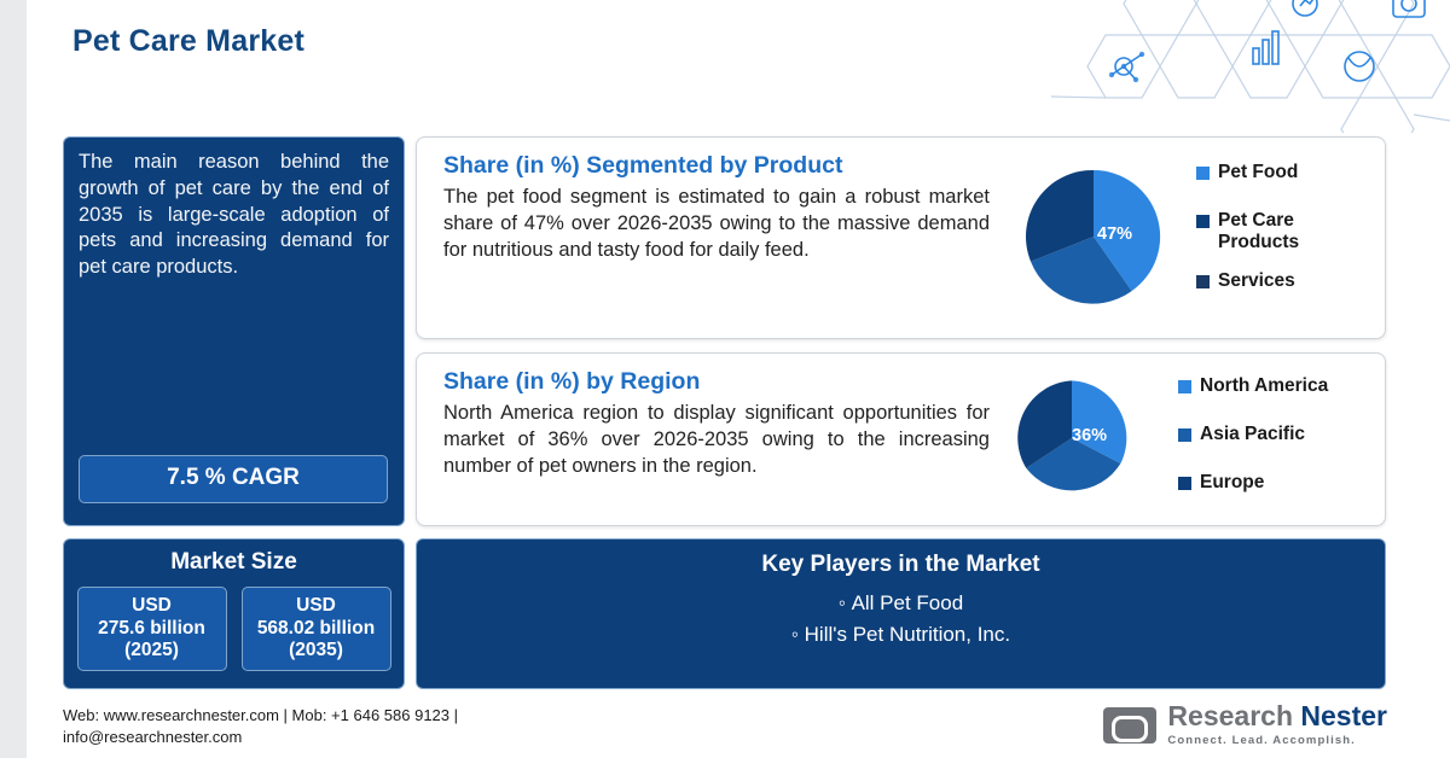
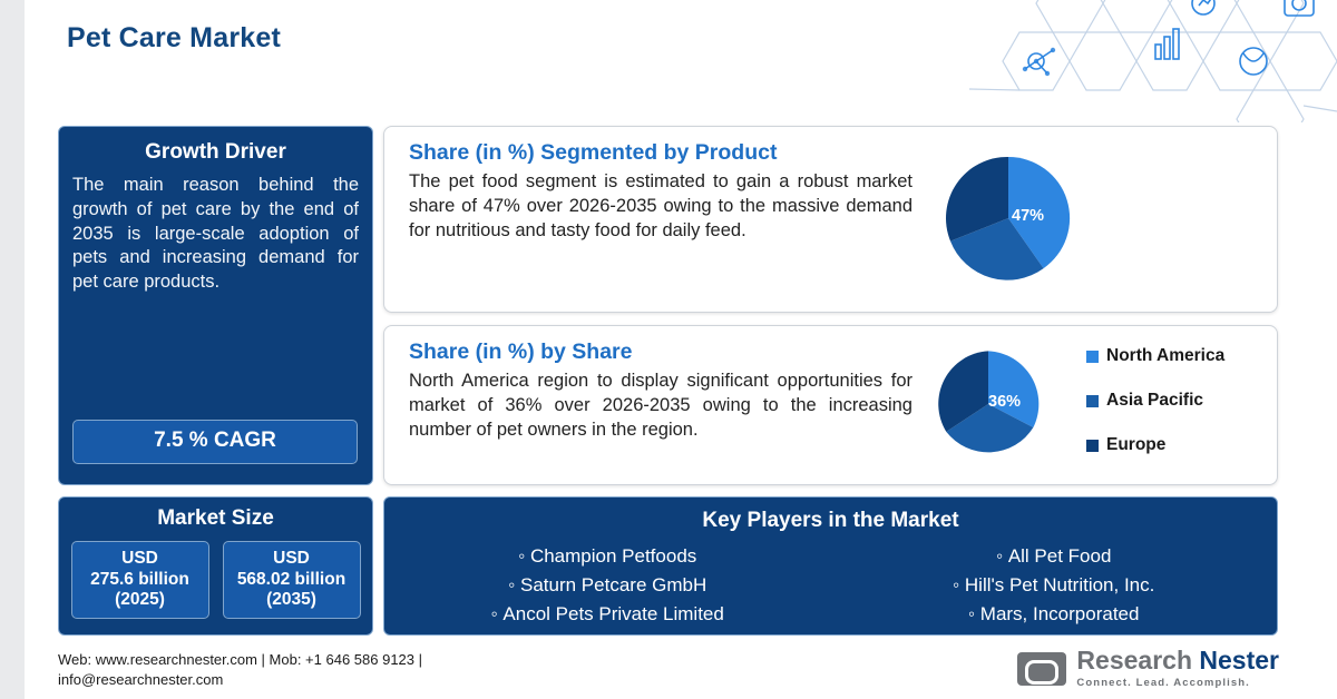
  Pet Care Market
+ Growth Driver
  The main reason behind the growth of pet care by the end of 2035 is large-scale adoption of pets and increasing demand for pet care products.
  7.5 % CAGR
  Market Size
  USD
  275.6 billion
  (2025)
  USD
  568.02 billion
  (2035)
  Share (in %) Segmented by Product
  The pet food segment is estimated to gain a robust market share of 47% over 2026-2035 owing to the massive demand for nutritious and tasty food for daily feed.
  47%
- Pet Food
- Pet Care Products
- Services
- Share (in %) by Region
+ Share (in %) by Share
  North America region to display significant opportunities for market of 36% over 2026-2035 owing to the increasing number of pet owners in the region.
  36%
  North America
  Asia Pacific
  Europe
  Key Players in the Market
+ Champion Petfoods
+ Saturn Petcare GmbH
+ Ancol Pets Private Limited
  All Pet Food
  Hill's Pet Nutrition, Inc.
+ Mars, Incorporated
  Web: www.researchnester.com | Mob: +1 646 586 9123 |
  info@researchnester.com
  Research Nester
  Connect. Lead. Accomplish.
